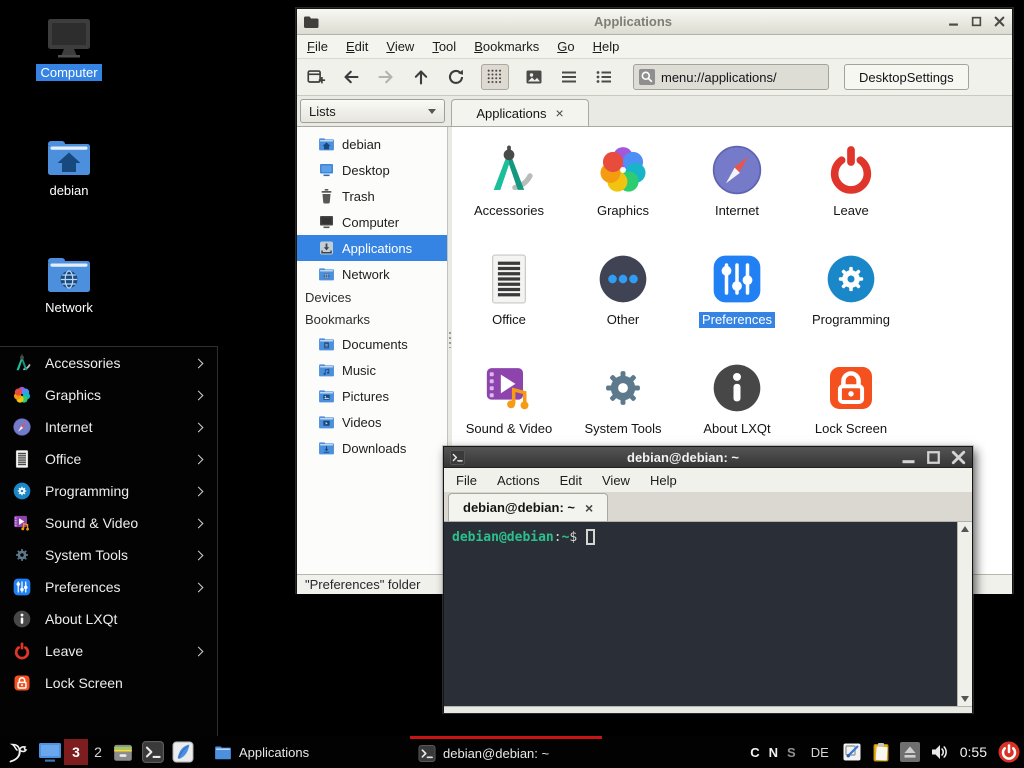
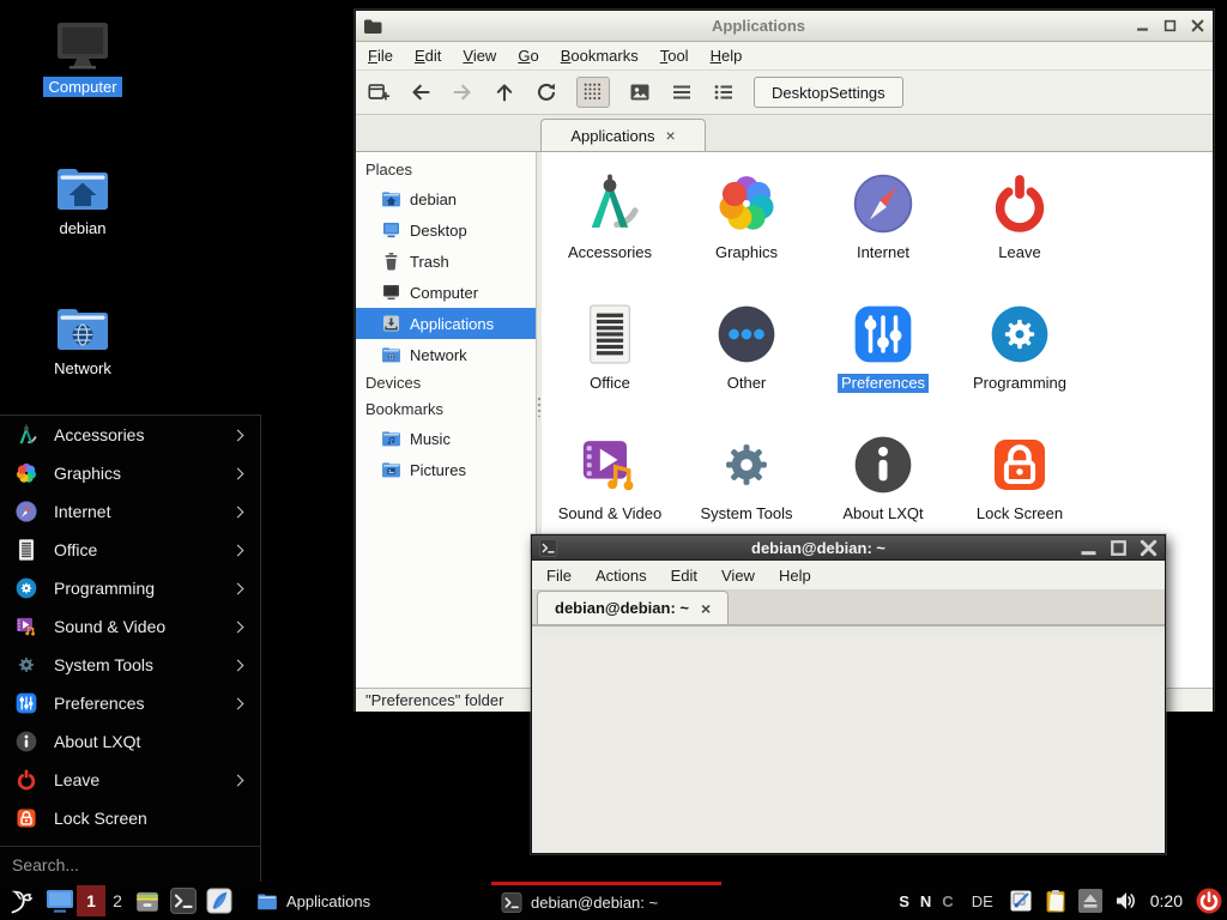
  Computer
  debian
  Network
  Applications
  File
  Edit
  View
- Tool
+ Go
  Bookmarks
- Go
+ Tool
  Help
- menu://applications/
  DesktopSettings
- Lists
  Applications
  ×
+ Places
  debian
  Desktop
  Trash
  Computer
  Applications
  Network
  Devices
  Bookmarks
- Documents
  Music
  Pictures
- Videos
- Downloads
  Accessories
  Graphics
  Internet
  Leave
  Office
  Other
  Preferences
  Programming
  Sound & Video
  System Tools
  About LXQt
  Lock Screen
  "Preferences" folder
  debian@debian: ~
  File
  Actions
  Edit
  View
  Help
  debian@debian: ~
  ×
- debian@debian
- :
- ~
- $
  Accessories
  Graphics
  Internet
  Office
  Programming
  Sound & Video
  System Tools
  Preferences
  About LXQt
  Leave
  Lock Screen
+ Search...
- 3
+ 1
  2
  Applications
  debian@debian: ~
- C
+ S
  N
- S
+ C
  DE
- 0:55
+ 0:20
